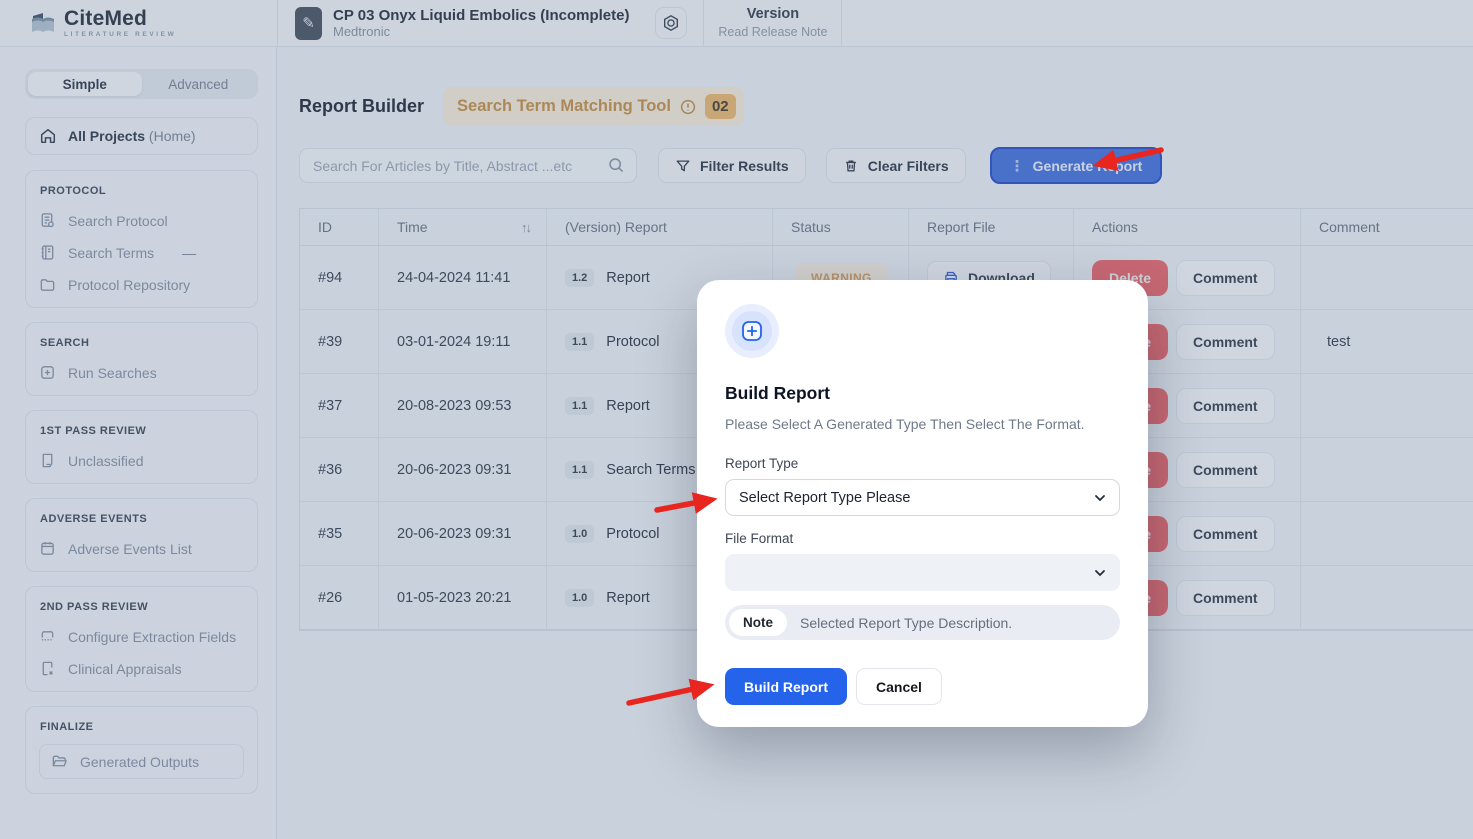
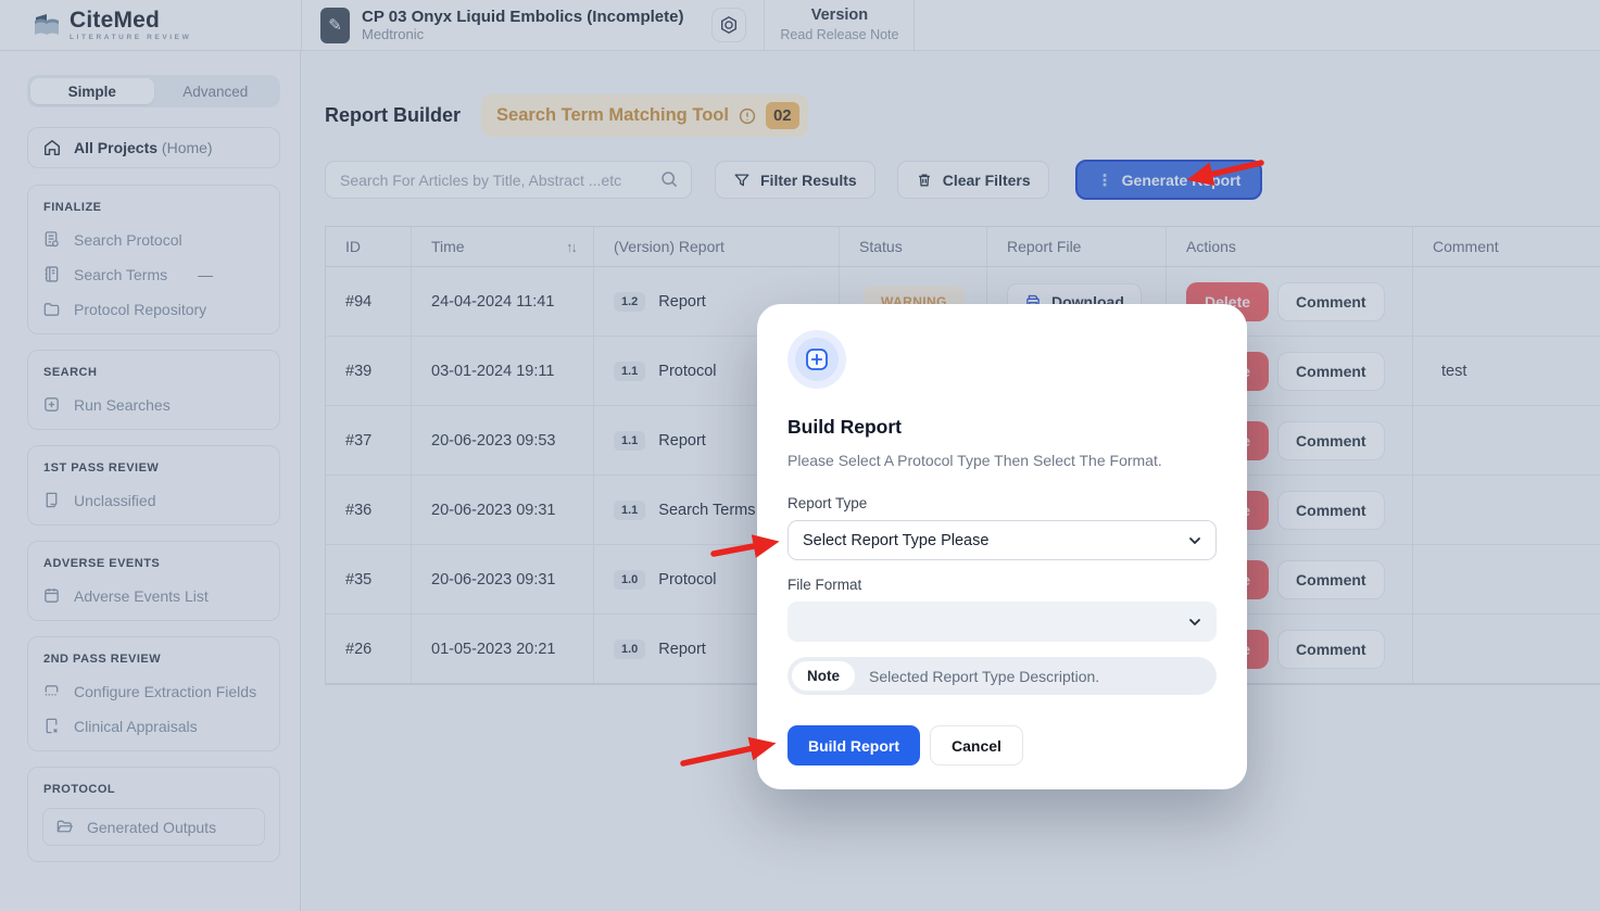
  CiteMed
  ✎
  CP 03 Onyx Liquid Embolics (Incomplete)
  Medtronic
  Version
  Read Release Note
  Simple
  Advanced
  All Projects (Home)
- PROTOCOL
+ FINALIZE
  Search Protocol
  Search Terms
  —
  Protocol Repository
  SEARCH
  Run Searches
  1ST PASS REVIEW
  Unclassified
  ADVERSE EVENTS
  Adverse Events List
  2ND PASS REVIEW
  Configure Extraction Fields
  Clinical Appraisals
- FINALIZE
+ PROTOCOL
  Generated Outputs
  Report Builder
  Search Term Matching Tool
  02
  Search For Articles by Title, Abstract ...etc
  Filter Results
  Clear Filters
  ⋮
  Generateeport
  ID
  Time
  ↑↓
  (Version) Report
  Status
  Report File
  Actions
  Comment
  #94
  24-04-2024 11:41
  1.2
  Report
  WARNING
  Download
  Delete
  Comment
  #39
  03-01-2024 19:11
  1.1
  Protocol
  Comment
  test
  #37
- 20-08-2023 09:53
+ 20-06-2023 09:53
  1.1
  Report
  Comment
  #36
  20-06-2023 09:31
  1.1
  Search Terms
  Comment
  #35
  20-06-2023 09:31
  1.0
  Protocol
  Comment
  #26
  01-05-2023 20:21
  1.0
  Report
  Comment
  Build Report
- Please Select A Generated Type Then Select The Format.
+ Please Select A Protocol Type Then Select The Format.
  Report Type
  Select Report Type Please
  File Format
  Note
  Selected Report Type Description.
  Build Report
  Cancel
